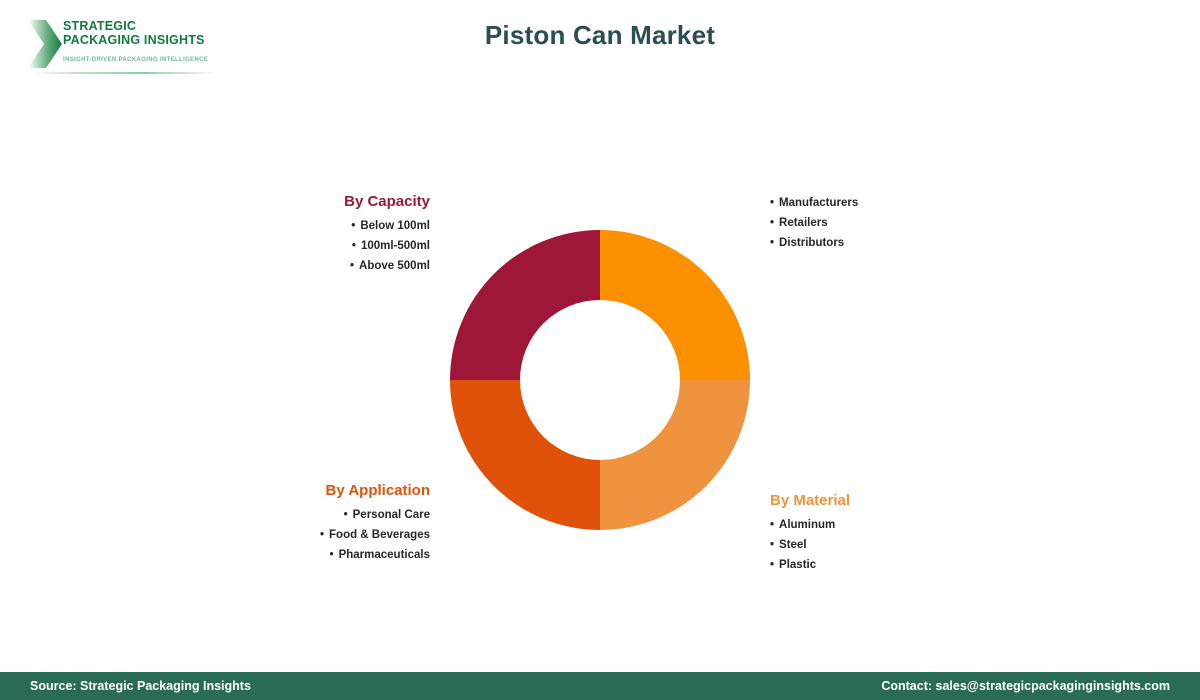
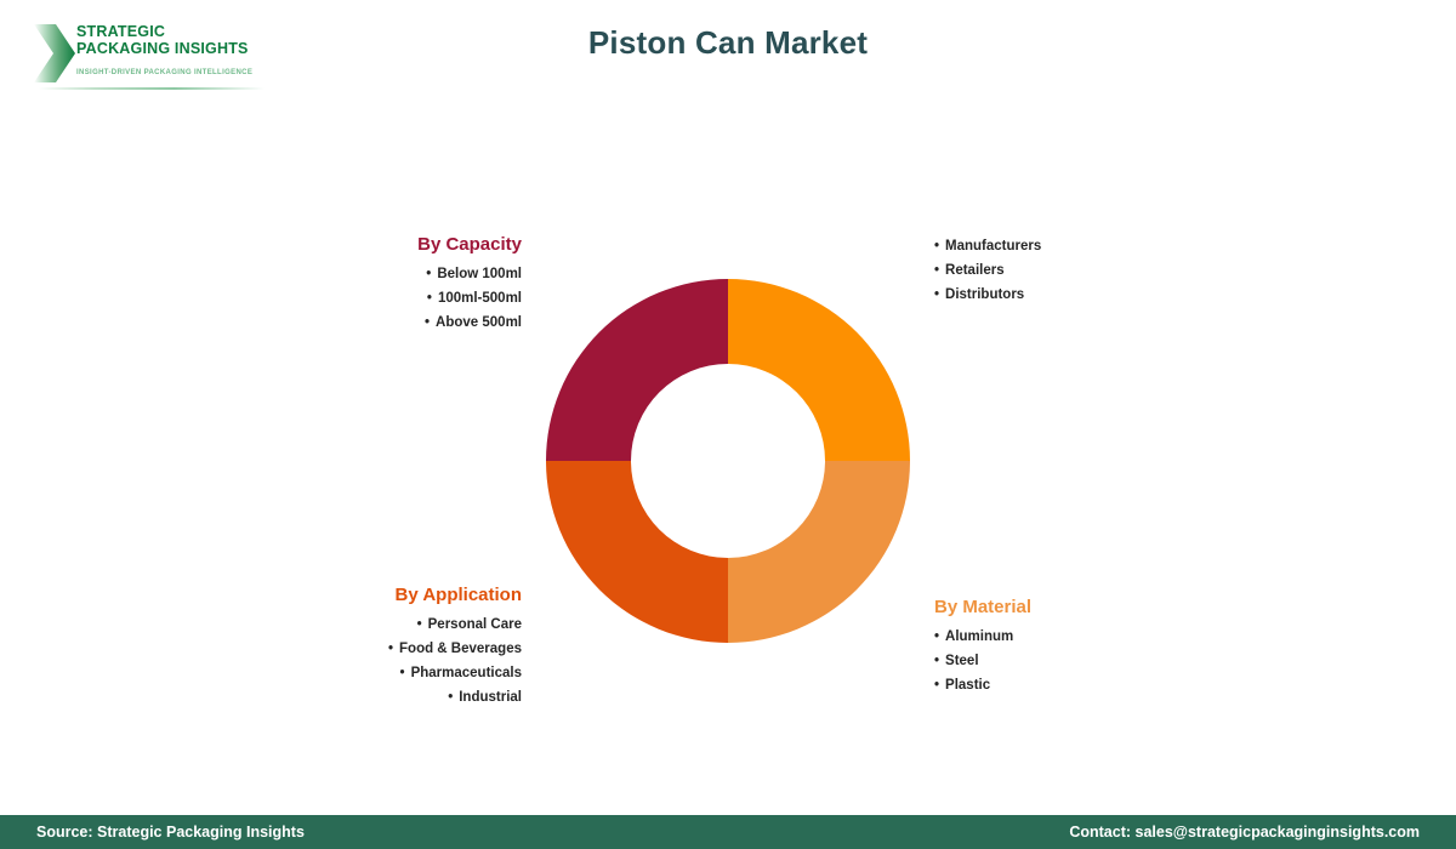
  STRATEGIC
  PACKAGING INSIGHTS
  Piston Can Market
  By Capacity
  Below 100ml
  100ml-500ml
  Above 500ml
  Manufacturers
  Retailers
  Distributors
  By Application
  Personal Care
  Food & Beverages
  Pharmaceuticals
+ Industrial
  By Material
  Aluminum
  Steel
  Plastic
  Source: Strategic Packaging Insights
  Contact: sales@strategicpackaginginsights.com
